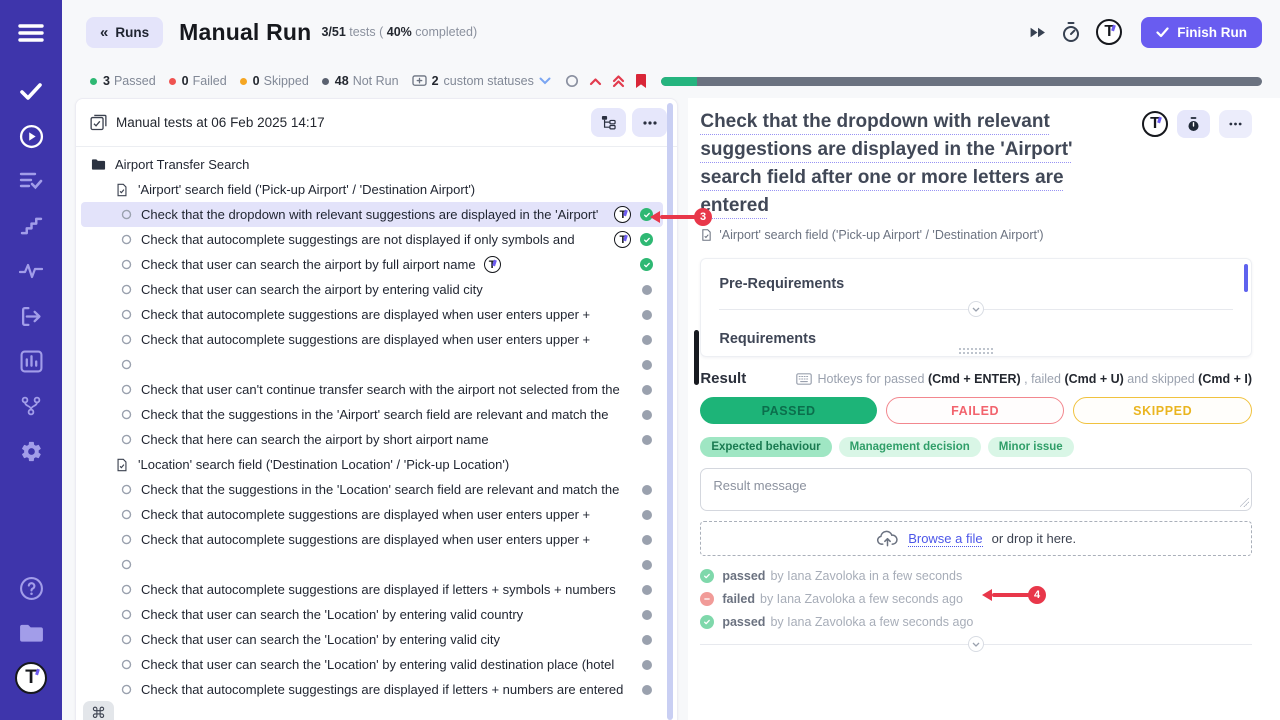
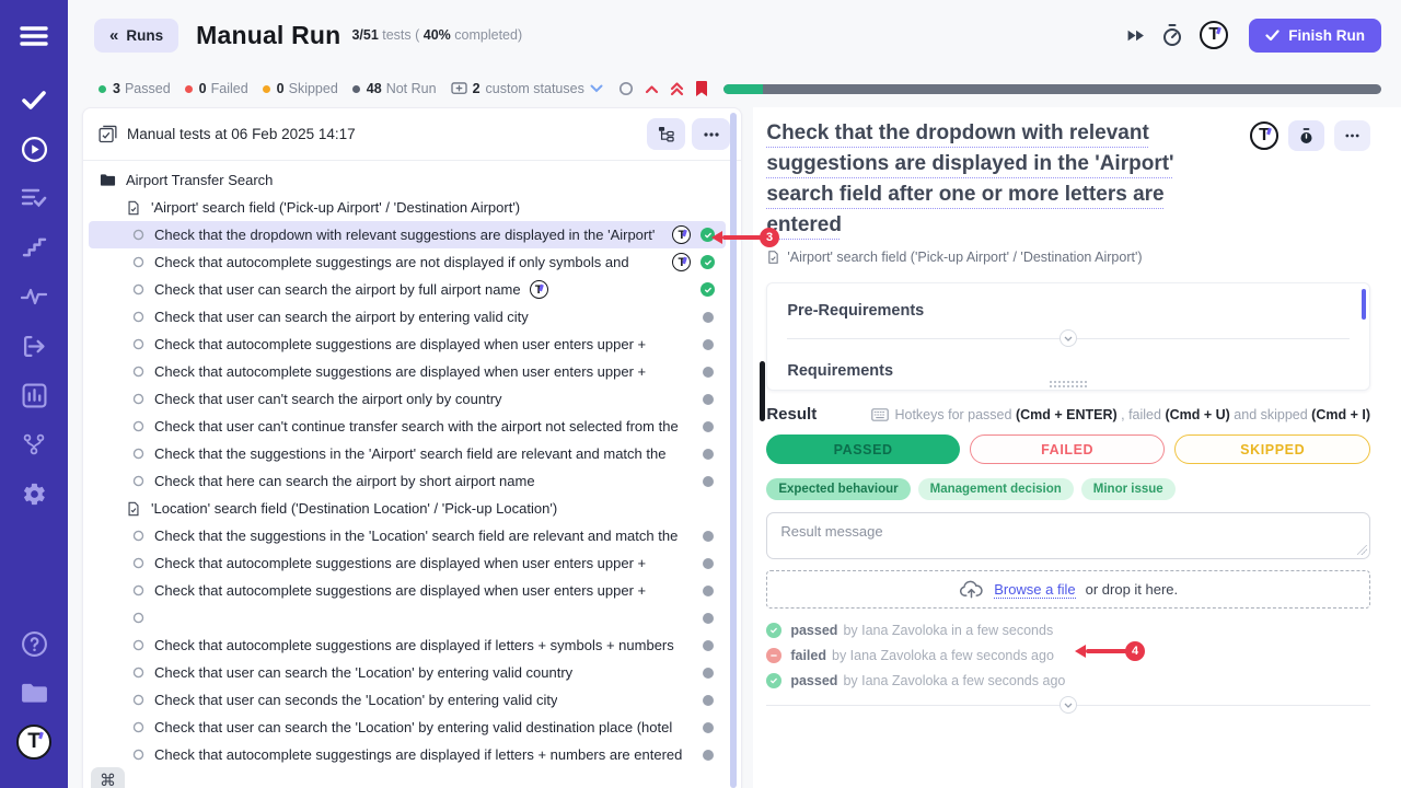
  T
  «
  Runs
  Manual Run
  3/51 tests ( 40% completed)
  T
  Finish Run
  3
  Passed
  0
  Failed
  0
  Skipped
  48
  Not Run
  2
  custom statuses
  Manual tests at 06 Feb 2025 14:17
  Airport Transfer Search
  'Airport' search field ('Pick-up Airport' / 'Destination Airport')
  Check that the dropdown with relevant suggestions are displayed in the 'Airport'
  T
  Check that autocomplete suggestings are not displayed if only symbols and
  T
  Check that user can search the airport by full airport name
  T
  Check that user can search the airport by entering valid city
  Check that autocomplete suggestions are displayed when user enters upper +
  Check that autocomplete suggestions are displayed when user enters upper +
+ Check that user can't search the airport only by country
  Check that user can't continue transfer search with the airport not selected from the
  Check that the suggestions in the 'Airport' search field are relevant and match the
  Check that here can search the airport by short airport name
  'Location' search field ('Destination Location' / 'Pick-up Location')
  Check that the suggestions in the 'Location' search field are relevant and match the
  Check that autocomplete suggestions are displayed when user enters upper +
  Check that autocomplete suggestions are displayed when user enters upper +
  Check that autocomplete suggestions are displayed if letters + symbols + numbers
  Check that user can search the 'Location' by entering valid country
- Check that user can search the 'Location' by entering valid city
+ Check that user can seconds the 'Location' by entering valid city
  Check that user can search the 'Location' by entering valid destination place (hotel
  Check that autocomplete suggestings are displayed if letters + numbers are entered
  ⌘
  Check that the dropdown with relevant suggestions are displayed in the 'Airport' search field after one or more letters are entered
  T
  'Airport' search field ('Pick-up Airport' / 'Destination Airport')
  Pre-Requirements
  Requirements
  Result
  Hotkeys for passed (Cmd + ENTER) , failed (Cmd + U) and skipped (Cmd + I)
  PASSED
  FAILED
  SKIPPED
  Expected behaviour
  Management decision
  Minor issue
  Result message
  Browse a file
  or drop it here.
  passed
  by Iana Zavoloka in a few seconds
  failed
  by Iana Zavoloka a few seconds ago
  passed
  by Iana Zavoloka a few seconds ago
  3
  4
